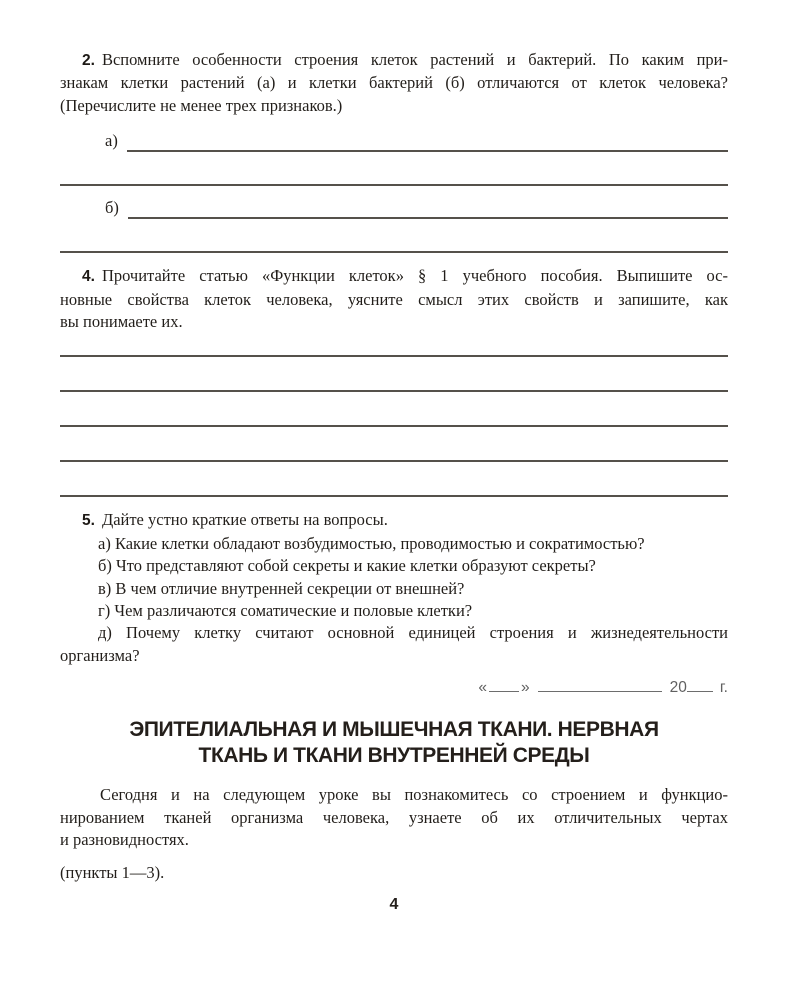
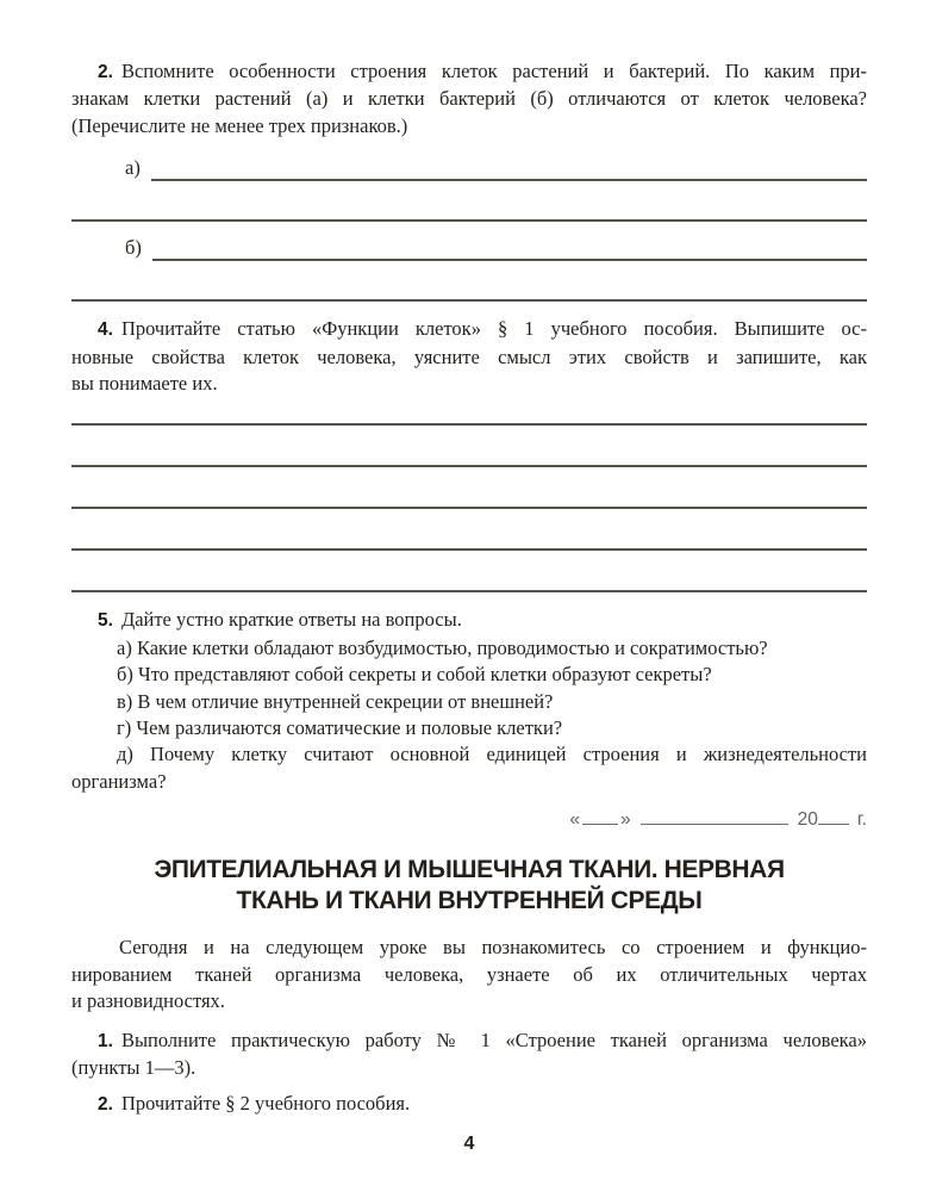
  2. Вспомните особенности строения клеток растений и бактерий. По каким при-
  знакам клетки растений (а) и клетки бактерий (б) отличаются от клеток человека?
  (Перечислите не менее трех признаков.)
  а)
  б)
  4. Прочитайте статью «Функции клеток» § 1 учебного пособия. Выпишите ос-
  новные свойства клеток человека, уясните смысл этих свойств и запишите, как
  вы понимаете их.
  5. Дайте устно краткие ответы на вопросы.
  а) Какие клетки обладают возбудимостью, проводимостью и сократимостью?
- б) Что представляют собой секреты и какие клетки образуют секреты?
+ б) Что представляют собой секреты и собой клетки образуют секреты?
  в) В чем отличие внутренней секреции от внешней?
  г) Чем различаются соматические и половые клетки?
  д) Почему клетку считают основной единицей строения и жизнедеятельности
  организма?
  «
  »
  20
  г.
  ЭПИТЕЛИАЛЬНАЯ И МЫШЕЧНАЯ ТКАНИ. НЕРВНАЯ
  ТКАНЬ И ТКАНИ ВНУТРЕННЕЙ СРЕДЫ
  Сегодня и на следующем уроке вы познакомитесь со строением и функцио-
  нированием тканей организма человека, узнаете об их отличительных чертах
  и разновидностях.
+ 1. Выполните практическую работу № 1 «Строение тканей организма человека»
  (пункты 1—3).
+ 2. Прочитайте § 2 учебного пособия.
  4
